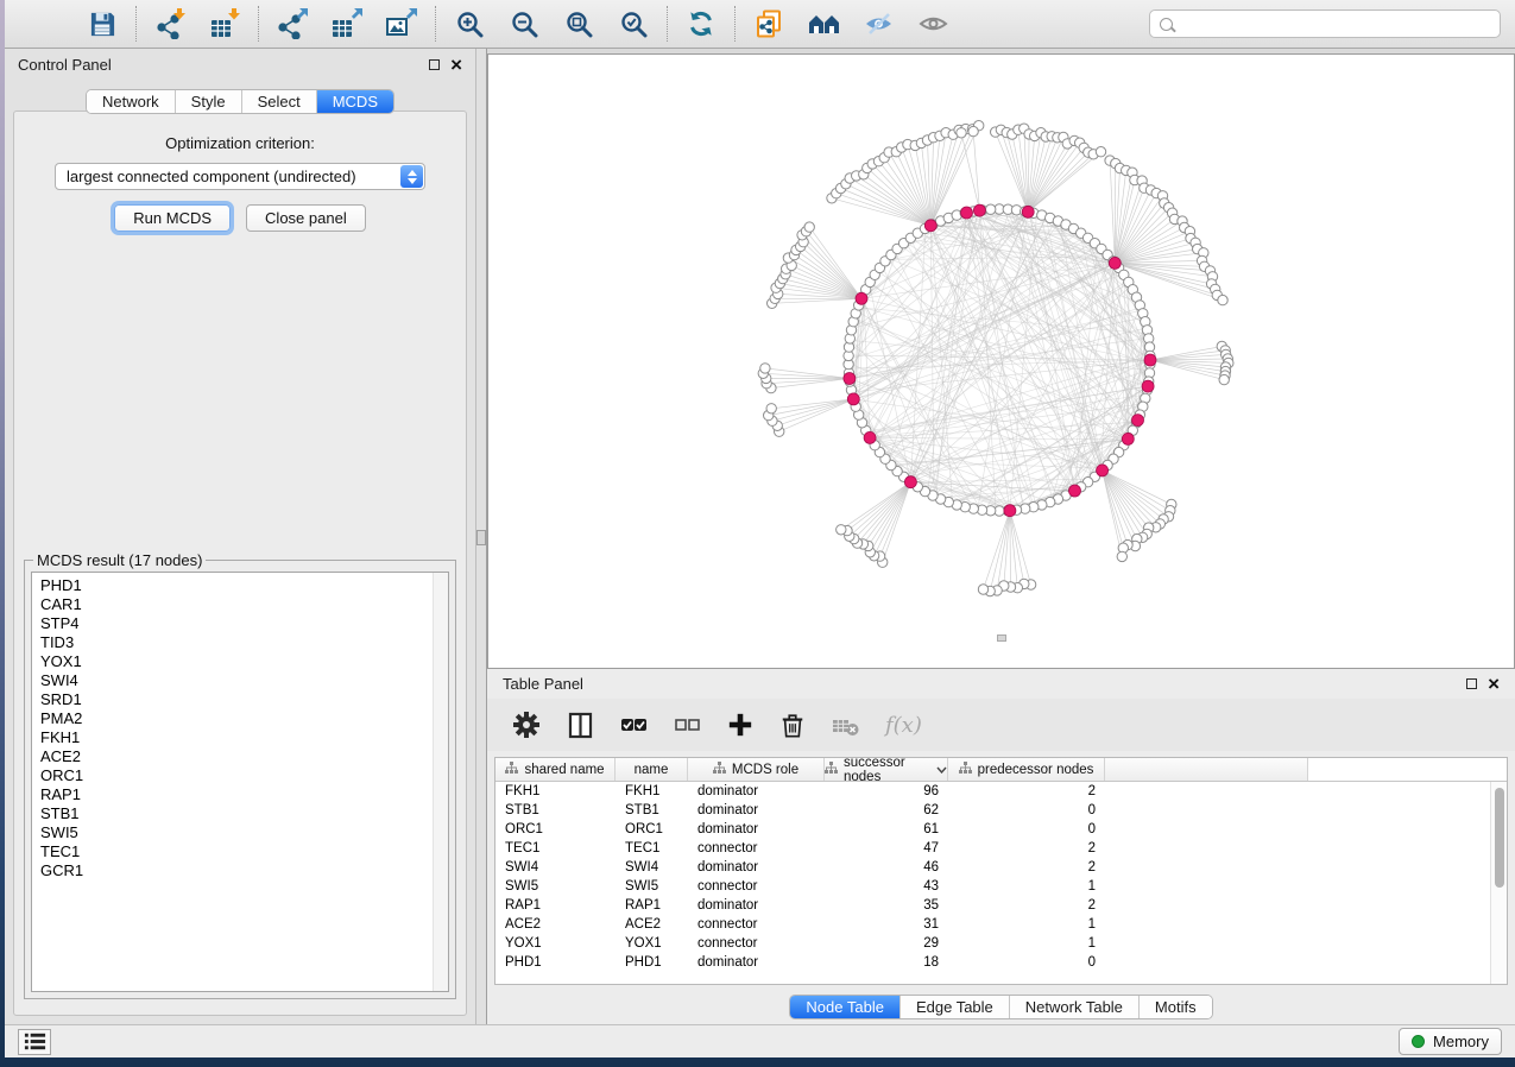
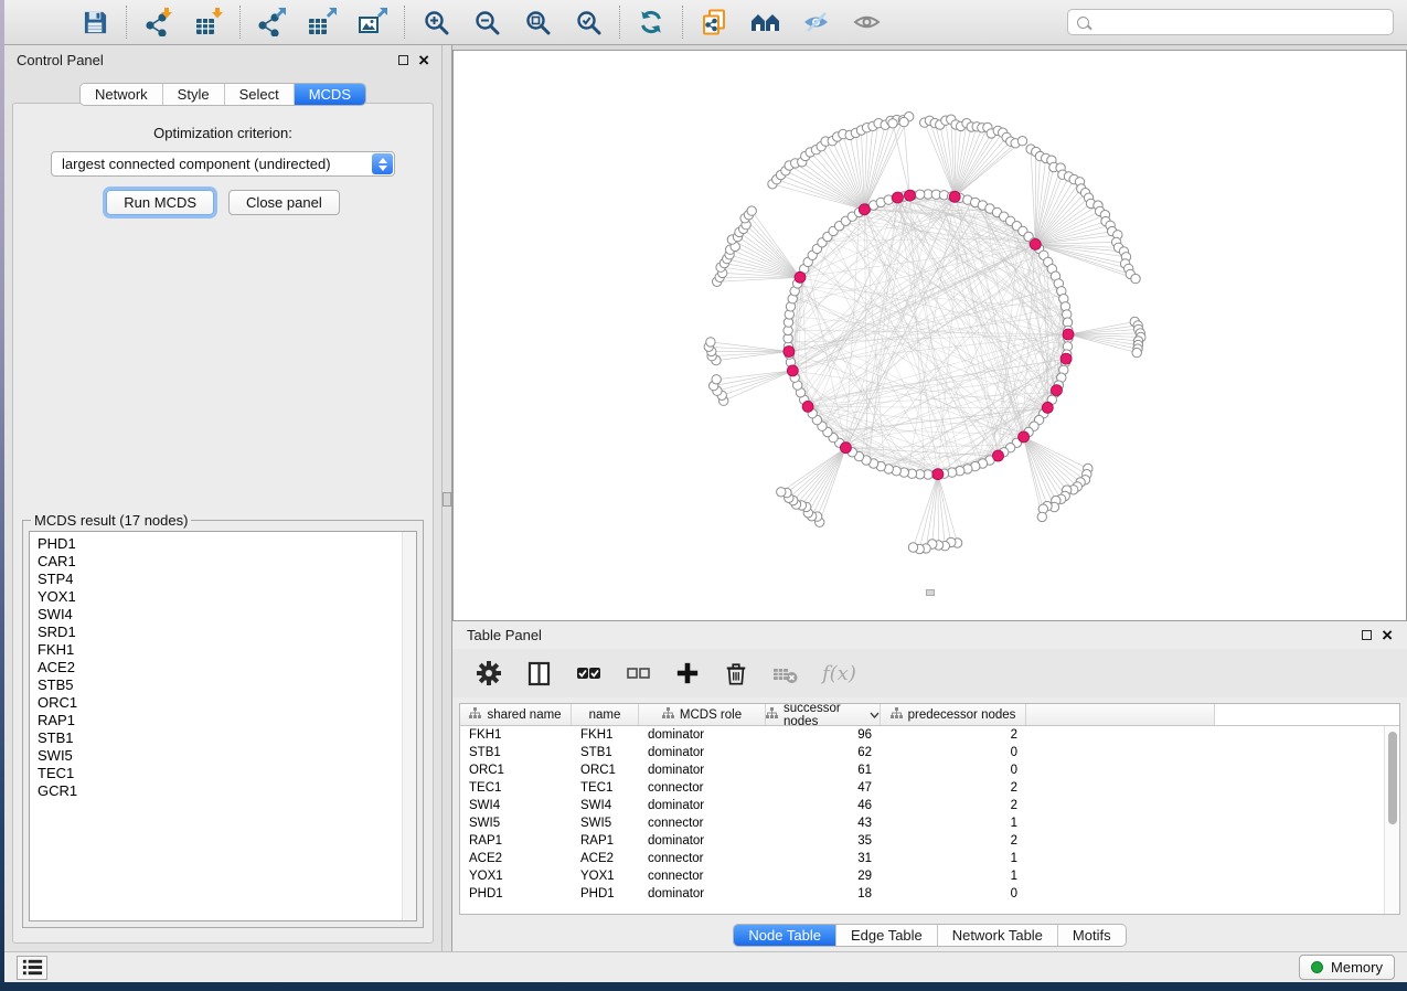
  Control Panel
  ×
  Network
  Style
  Select
  MCDS
  Optimization criterion:
  largest connected component (undirected)
  Run MCDS
  Close panel
  MCDS result (17 nodes)
  PHD1
  CAR1
  STP4
- TID3
  YOX1
  SWI4
  SRD1
- PMA2
  FKH1
  ACE2
+ STB5
  ORC1
  RAP1
  STB1
  SWI5
  TEC1
  GCR1
  Table Panel
  ×
  f(x)
  shared name
  name
  MCDS role
  successor nodes
  predecessor nodes
  FKH1
  FKH1
  dominator
  96
  2
  STB1
  STB1
  dominator
  62
  0
  ORC1
  ORC1
  dominator
  61
  0
  TEC1
  TEC1
  connector
  47
  2
  SWI4
  SWI4
  dominator
  46
  2
  SWI5
  SWI5
  connector
  43
  1
  RAP1
  RAP1
  dominator
  35
  2
  ACE2
  ACE2
  connector
  31
  1
  YOX1
  YOX1
  connector
  29
  1
  PHD1
  PHD1
  dominator
  18
  0
  Node Table
  Edge Table
  Network Table
  Motifs
  Memory
